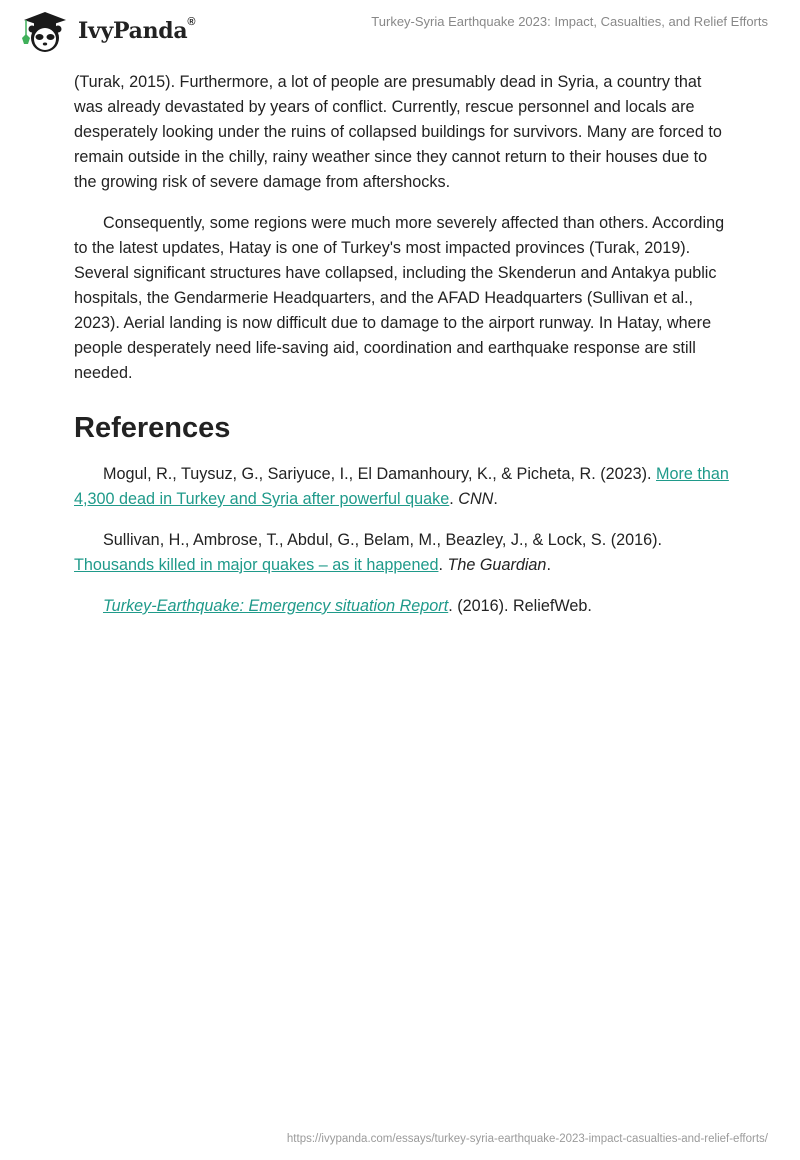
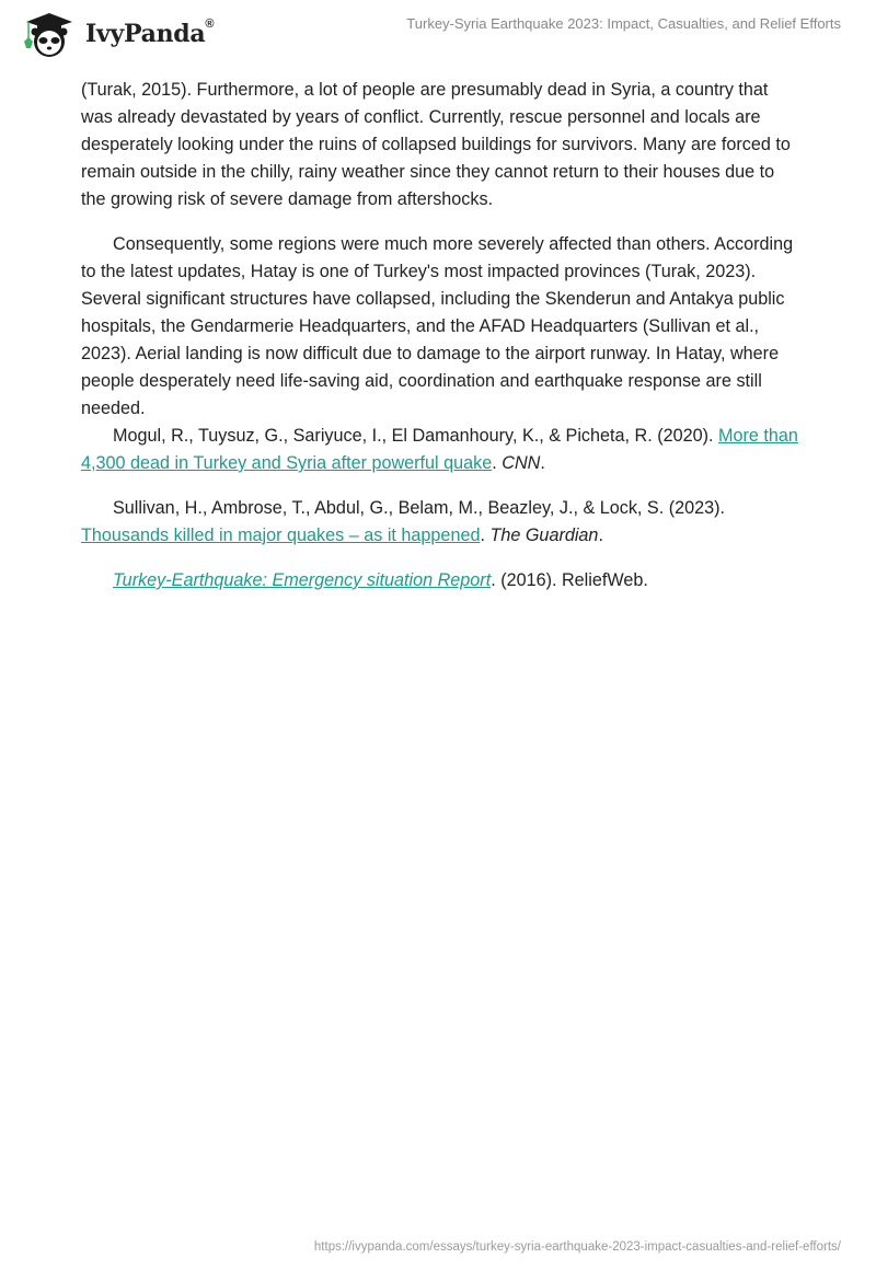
  IvyPanda®
  Turkey-Syria Earthquake 2023: Impact, Casualties, and Relief Efforts
  (Turak, 2015). Furthermore, a lot of people are presumably dead in Syria, a country that was already devastated by years of conflict. Currently, rescue personnel and locals are desperately looking under the ruins of collapsed buildings for survivors. Many are forced to remain outside in the chilly, rainy weather since they cannot return to their houses due to the growing risk of severe damage from aftershocks.
- Consequently, some regions were much more severely affected than others. According to the latest updates, Hatay is one of Turkey's most impacted provinces (Turak, 2019). Several significant structures have collapsed, including the Skenderun and Antakya public hospitals, the Gendarmerie Headquarters, and the AFAD Headquarters (Sullivan et al., 2023). Aerial landing is now difficult due to damage to the airport runway. In Hatay, where people desperately need life-saving aid, coordination and earthquake response are still needed.
+ Consequently, some regions were much more severely affected than others. According to the latest updates, Hatay is one of Turkey's most impacted provinces (Turak, 2023). Several significant structures have collapsed, including the Skenderun and Antakya public hospitals, the Gendarmerie Headquarters, and the AFAD Headquarters (Sullivan et al., 2023). Aerial landing is now difficult due to damage to the airport runway. In Hatay, where people desperately need life-saving aid, coordination and earthquake response are still needed.
- References
- Mogul, R., Tuysuz, G., Sariyuce, I., El Damanhoury, K., & Picheta, R. (2023). More than 4,300 dead in Turkey and Syria after powerful quake. CNN.
+ Mogul, R., Tuysuz, G., Sariyuce, I., El Damanhoury, K., & Picheta, R. (2020). More than 4,300 dead in Turkey and Syria after powerful quake. CNN.
- Sullivan, H., Ambrose, T., Abdul, G., Belam, M., Beazley, J., & Lock, S. (2016). Thousands killed in major quakes – as it happened. The Guardian.
+ Sullivan, H., Ambrose, T., Abdul, G., Belam, M., Beazley, J., & Lock, S. (2023). Thousands killed in major quakes – as it happened. The Guardian.
  Turkey-Earthquake: Emergency situation Report. (2016). ReliefWeb.
  https://ivypanda.com/essays/turkey-syria-earthquake-2023-impact-casualties-and-relief-efforts/
